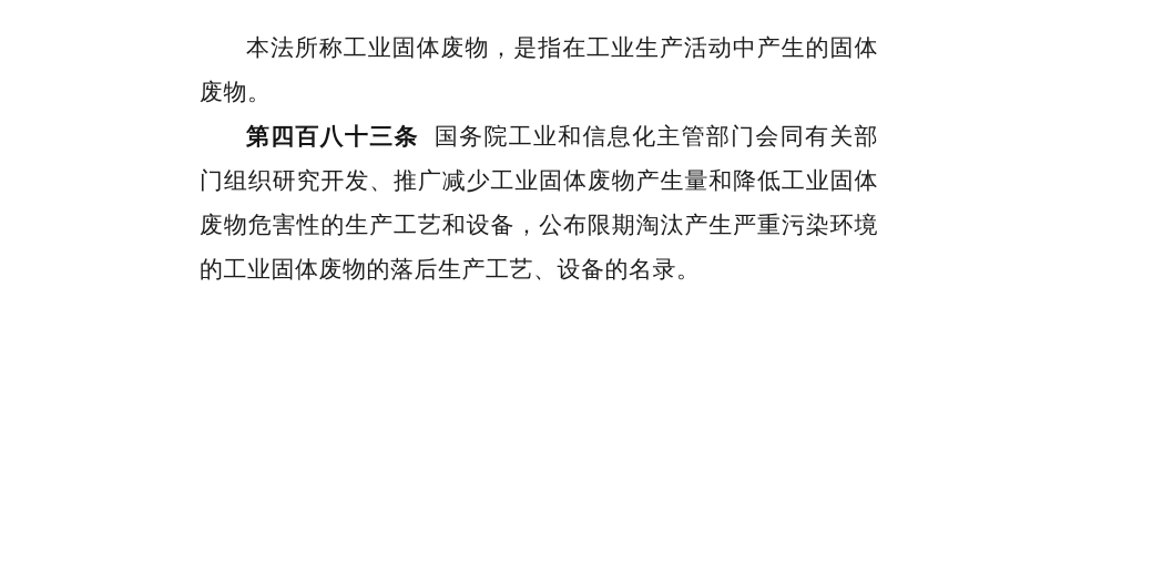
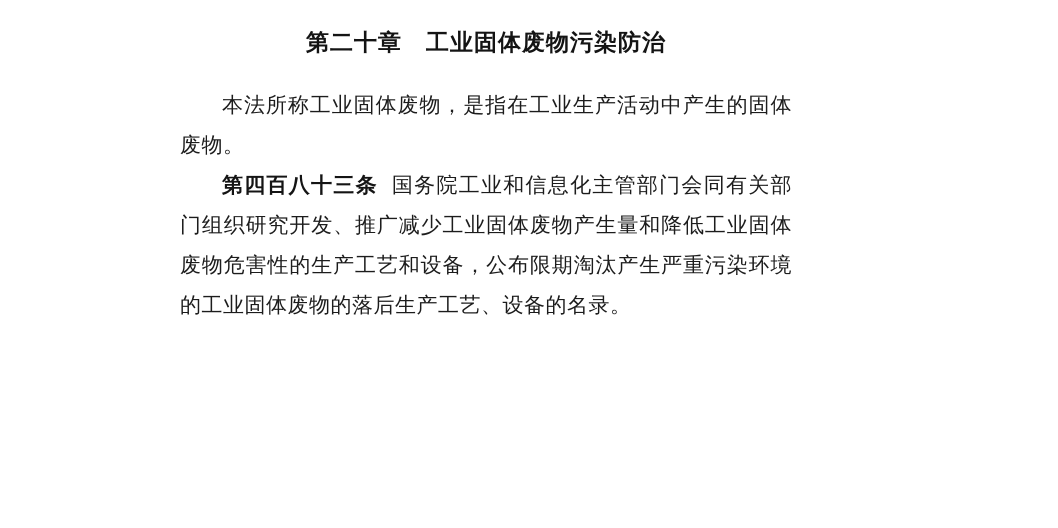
+ 第二十章 工业固体废物污染防治
  本法所称工业固体废物，是指在工业生产活动中产生的固体废物。
  第四百八十三条 国务院工业和信息化主管部门会同有关部门组织研究开发、推广减少工业固体废物产生量和降低工业固体废物危害性的生产工艺和设备，公布限期淘汰产生严重污染环境的工业固体废物的落后生产工艺、设备的名录。
